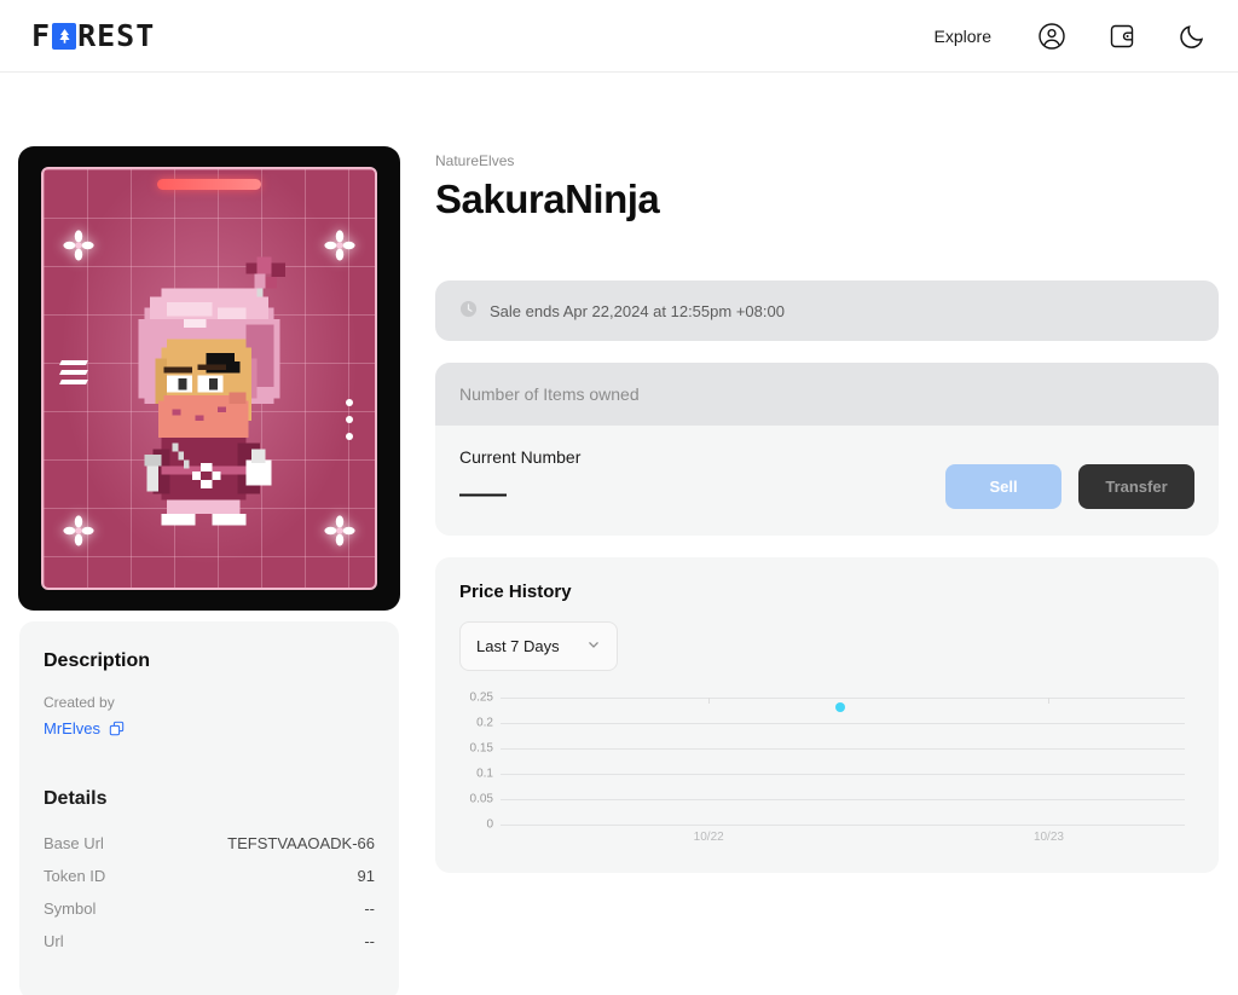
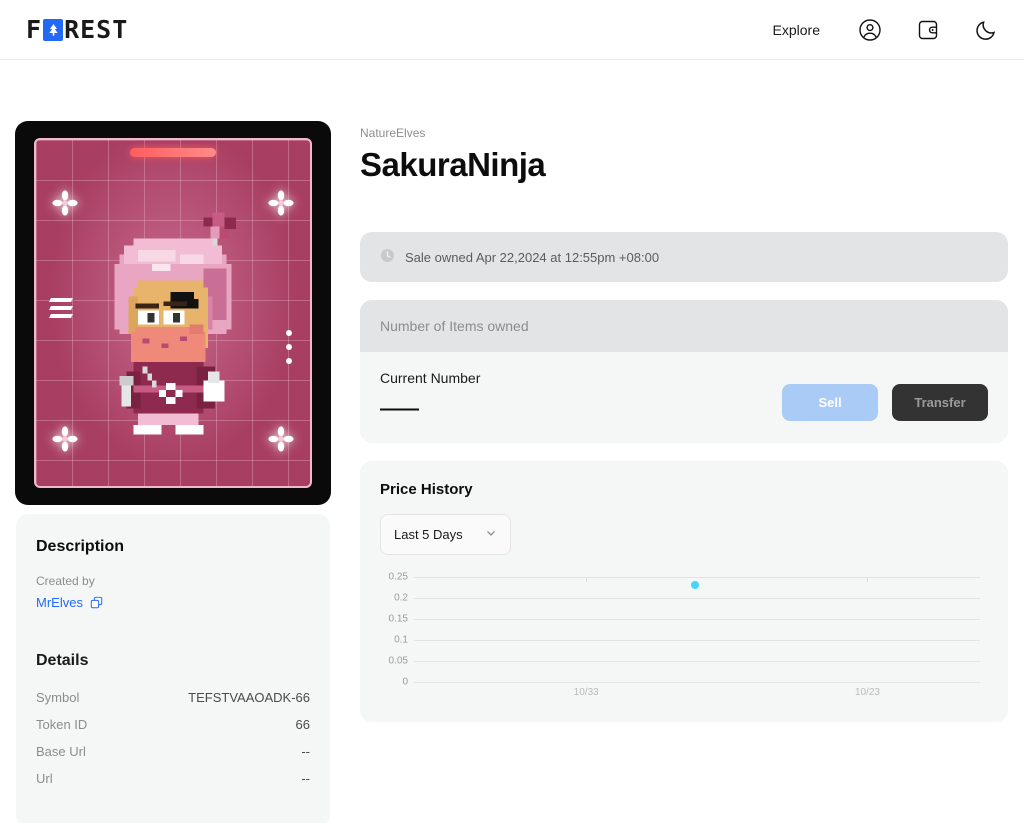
  F
  REST
  Explore
  Description
  Created by
  MrElves
  Details
- Base Url
+ Symbol
  TEFSTVAAOADK-66
  Token ID
- 91
+ 66
- Symbol
+ Base Url
  --
  Url
  --
  NatureElves
  SakuraNinja
- Sale ends Apr 22,2024 at 12:55pm +08:00
+ Sale owned Apr 22,2024 at 12:55pm +08:00
  Number of Items owned
  Current Number
  ——
  Sell
  Transfer
  Price History
- Last 7 Days
+ Last 5 Days
  0.25
  0.2
  0.15
  0.1
  0.05
  0
- 10/22
+ 10/33
  10/23
